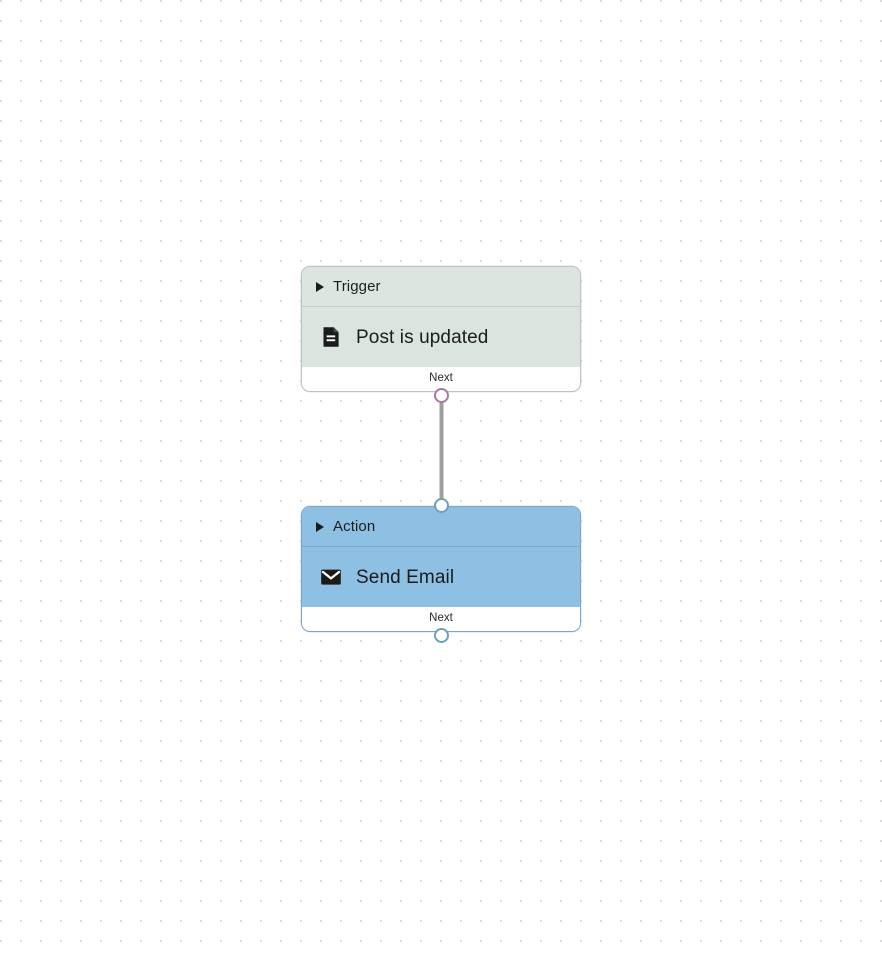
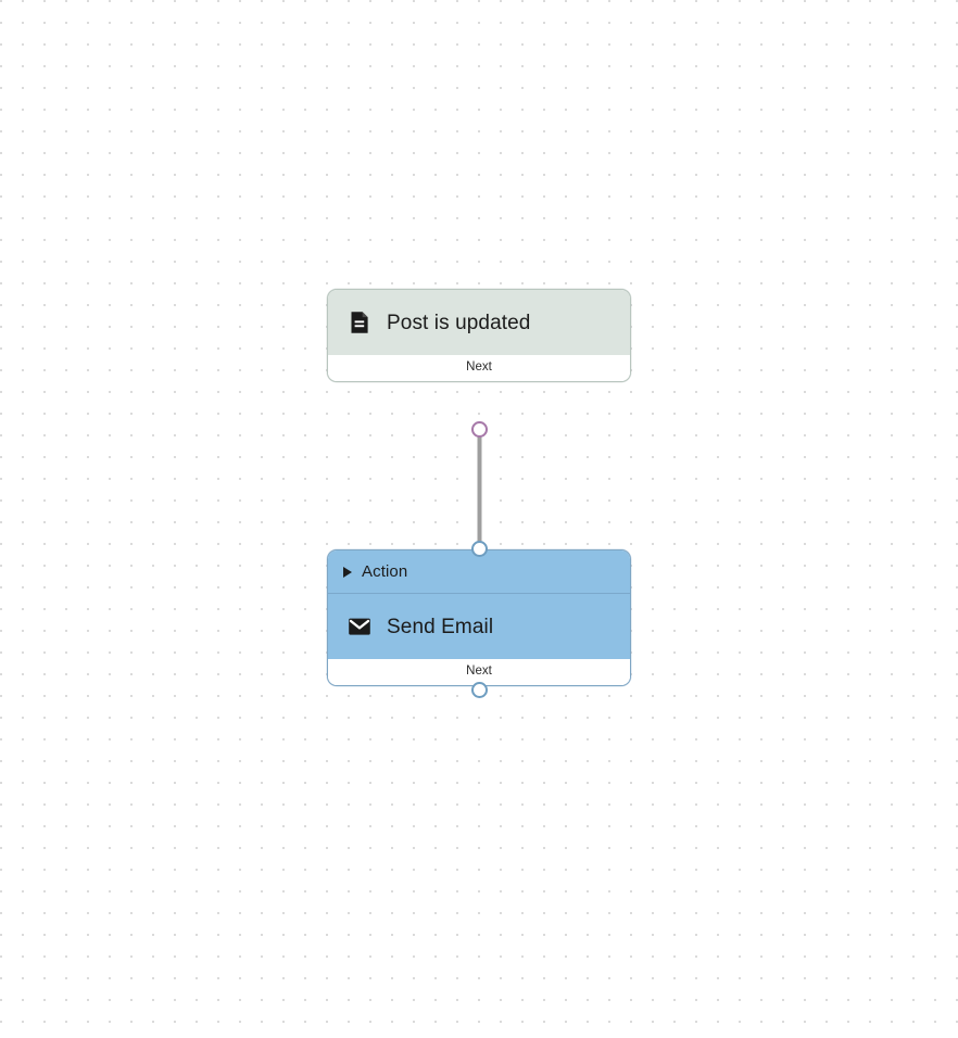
- Trigger
  Post is updated
  Next
  Action
  Send Email
  Next
